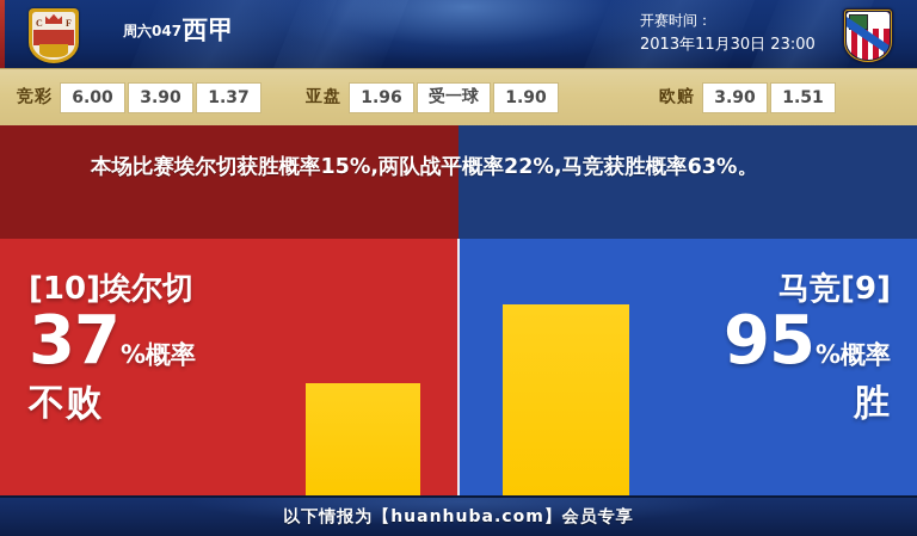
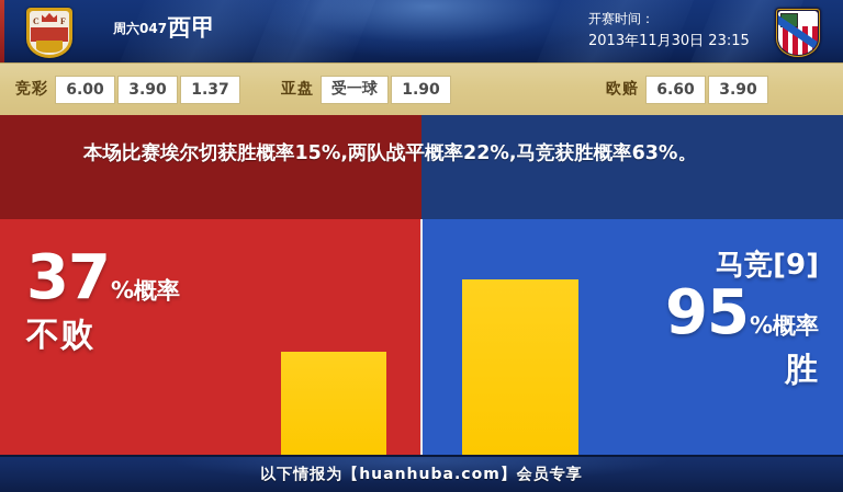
  C
  F
  周六047
  西甲
  开赛时间：
- 2013年11月30日 23:00
+ 2013年11月30日 23:15
  竞彩
  6.00
  3.90
  1.37
  亚盘
- 1.96
  受一球
  1.90
  欧赔
+ 6.60
  3.90
- 1.51
  本场比赛埃尔切获胜概率15%,两队战平概率22%,马竞获胜概率63%。
- [10]埃尔切
  37
  %概率
  不败
  马竞[9]
  95
  %概率
  胜
  以下情报为【huanhuba.com】会员专享
